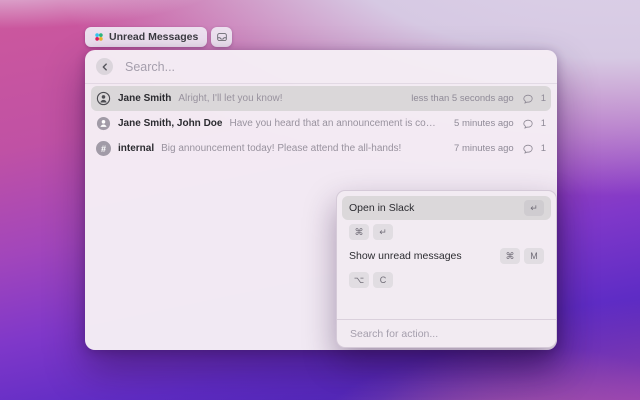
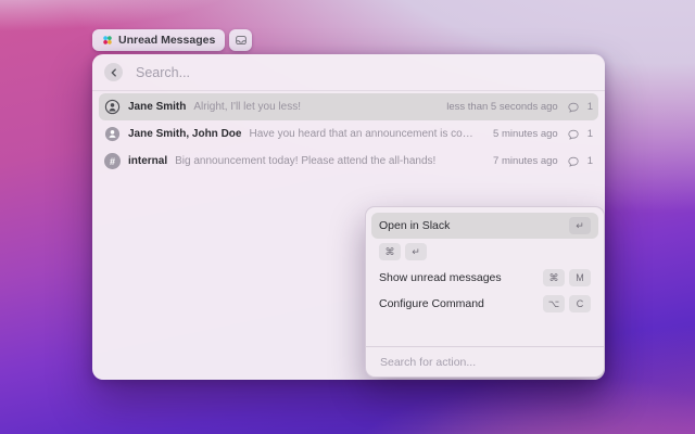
  Unread Messages
  Search...
  Jane Smith
- Alright, I'll let you know!
+ Alright, I'll let you less!
  less than 5 seconds ago
  1
  Jane Smith, John Doe
  Have you heard that an announcement is comi
  5 minutes ago
  1
  #
  internal
  Big announcement today! Please attend the all-hands!
  7 minutes ago
  1
  Open in Slack
  ↵
  ⌘
  ↵
  Show unread messages
  ⌘
  M
+ Configure Command
  ⌥
  C
  Search for action...
